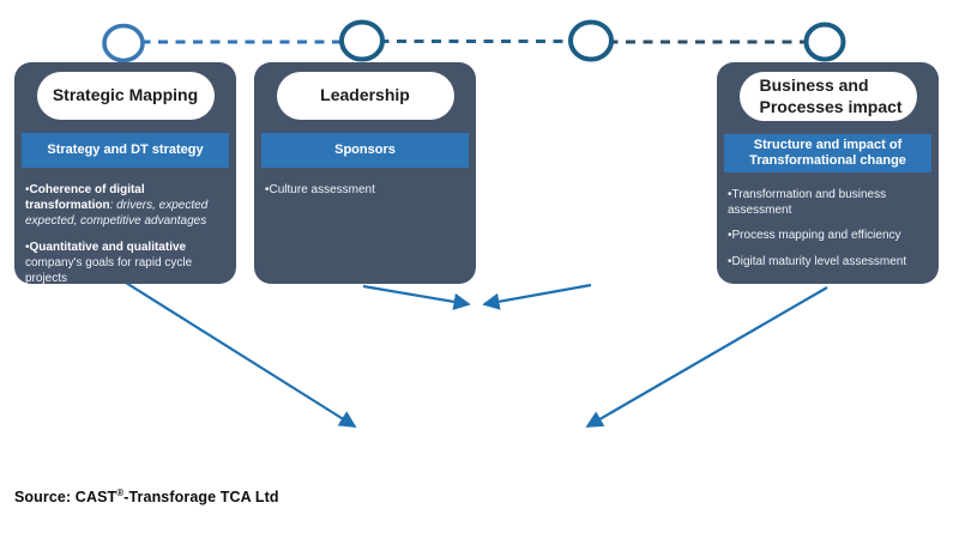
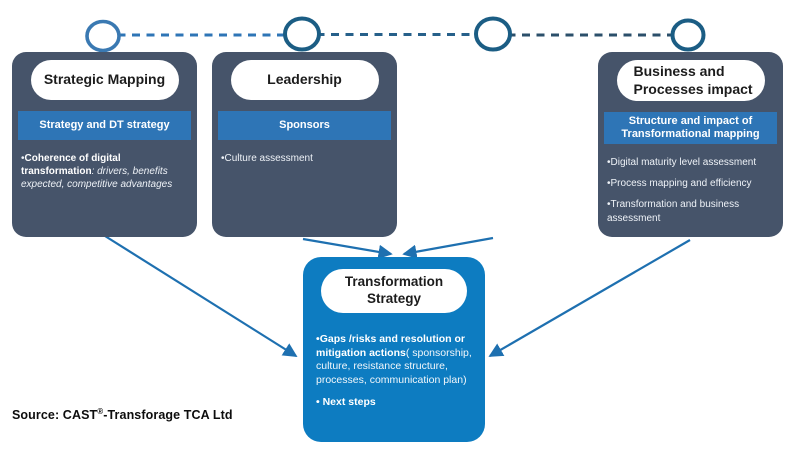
  Strategic Mapping
  Strategy and DT strategy
- •Coherence of digital transformation: drivers, expected expected, competitive advantages
+ •Coherence of digital transformation: drivers, benefits expected, competitive advantages
- •Quantitative and qualitative company's goals for rapid cycle projects
  Leadership
  Sponsors
  •Culture assessment
  Business and Processes impact
- Structure and impact of Transformational change
+ Structure and impact of Transformational mapping
- •Transformation and business assessment
+ •Digital maturity level assessment
  •Process mapping and efficiency
- •Digital maturity level assessment
+ •Transformation and business assessment
+ Transformation Strategy
+ •Gaps /risks and resolution or mitigation actions( sponsorship, culture, resistance structure, processes, communication plan)
+ • Next steps
  Source: CAST®-Transforage TCA Ltd
